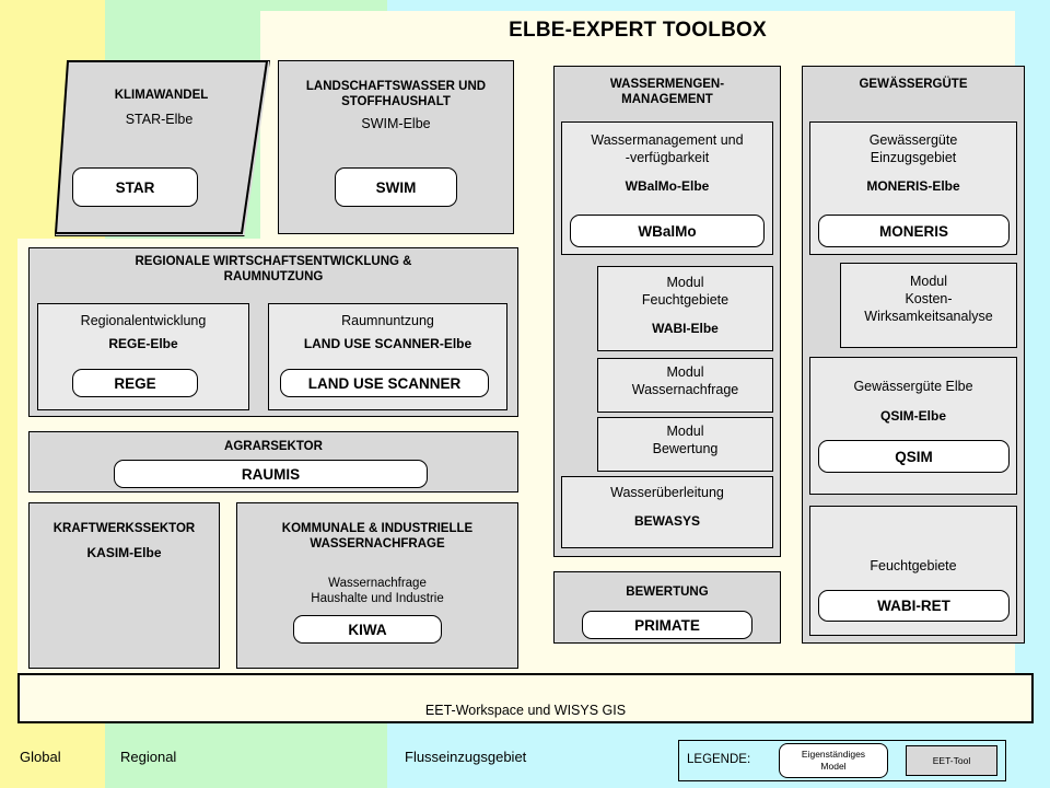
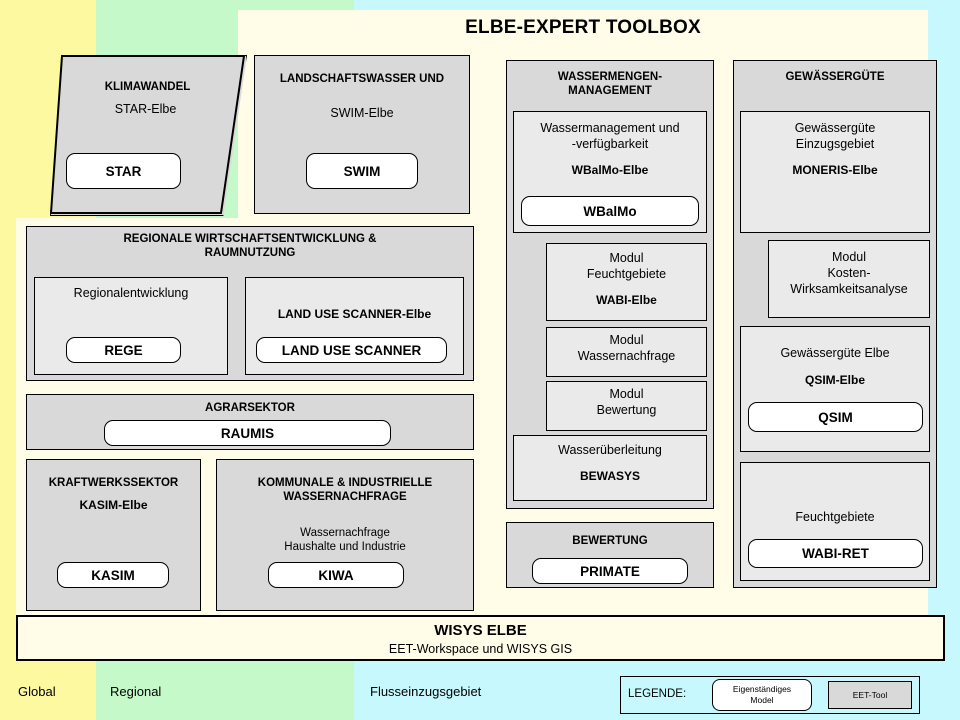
  ELBE-EXPERT TOOLBOX
  KLIMAWANDEL
  STAR-Elbe
  STAR
  LANDSCHAFTSWASSER UND
- STOFFHAUSHALT
  SWIM-Elbe
  SWIM
  REGIONALE WIRTSCHAFTSENTWICKLUNG &
  RAUMNUTZUNG
  Regionalentwicklung
- REGE-Elbe
  REGE
- Raumnuntzung
  LAND USE SCANNER-Elbe
  LAND USE SCANNER
  AGRARSEKTOR
  RAUMIS
  KRAFTWERKSSEKTOR
  KASIM-Elbe
+ KASIM
  KOMMUNALE & INDUSTRIELLE
  WASSERNACHFRAGE
  Wassernachfrage
  Haushalte und Industrie
  KIWA
  WASSERMENGEN-
  MANAGEMENT
  Wassermanagement und
  -verfügbarkeit
  WBalMo-Elbe
  WBalMo
  Modul
  Feuchtgebiete
  WABI-Elbe
  Modul
  Wassernachfrage
  Modul
  Bewertung
  Wasserüberleitung
  BEWASYS
  BEWERTUNG
  PRIMATE
  GEWÄSSERGÜTE
  Gewässergüte
  Einzugsgebiet
  MONERIS-Elbe
- MONERIS
  Modul
  Kosten-
  Wirksamkeitsanalyse
  Gewässergüte Elbe
  QSIM-Elbe
  QSIM
  Feuchtgebiete
  WABI-RET
+ WISYS ELBE
  EET-Workspace und WISYS GIS
  Global
  Regional
  Flusseinzugsgebiet
  LEGENDE:
  Eigenständiges
  Model
  EET-Tool
